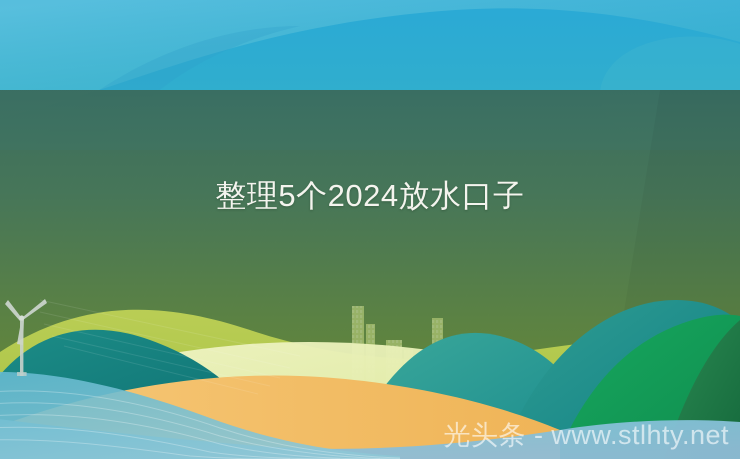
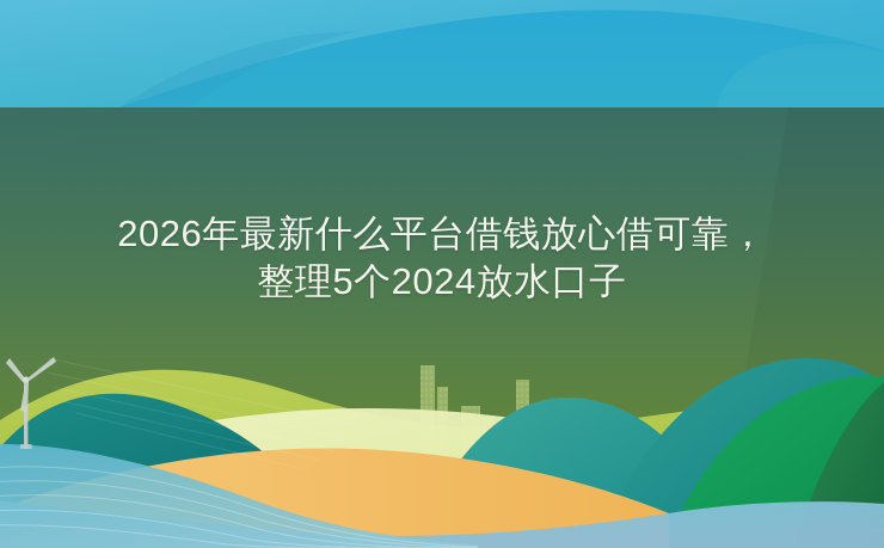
+ 2026年最新什么平台借钱放心借可靠，
  整理5个2024放水口子
- 光头条 - www.stlhty.net
